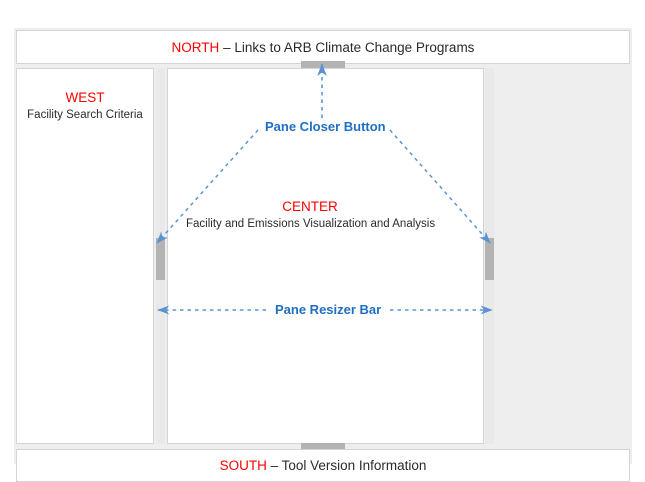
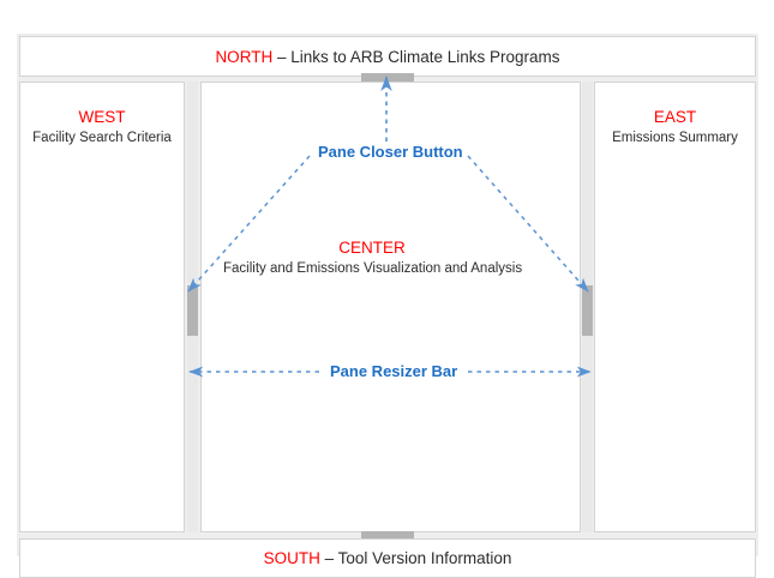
- NORTH – Links to ARB Climate Change Programs
+ NORTH – Links to ARB Climate Links Programs
  WEST
  Facility Search Criteria
+ EAST
+ Emissions Summary
  SOUTH – Tool Version Information
  CENTER
  Facility and Emissions Visualization and Analysis
  Pane Closer Button
  Pane Resizer Bar
